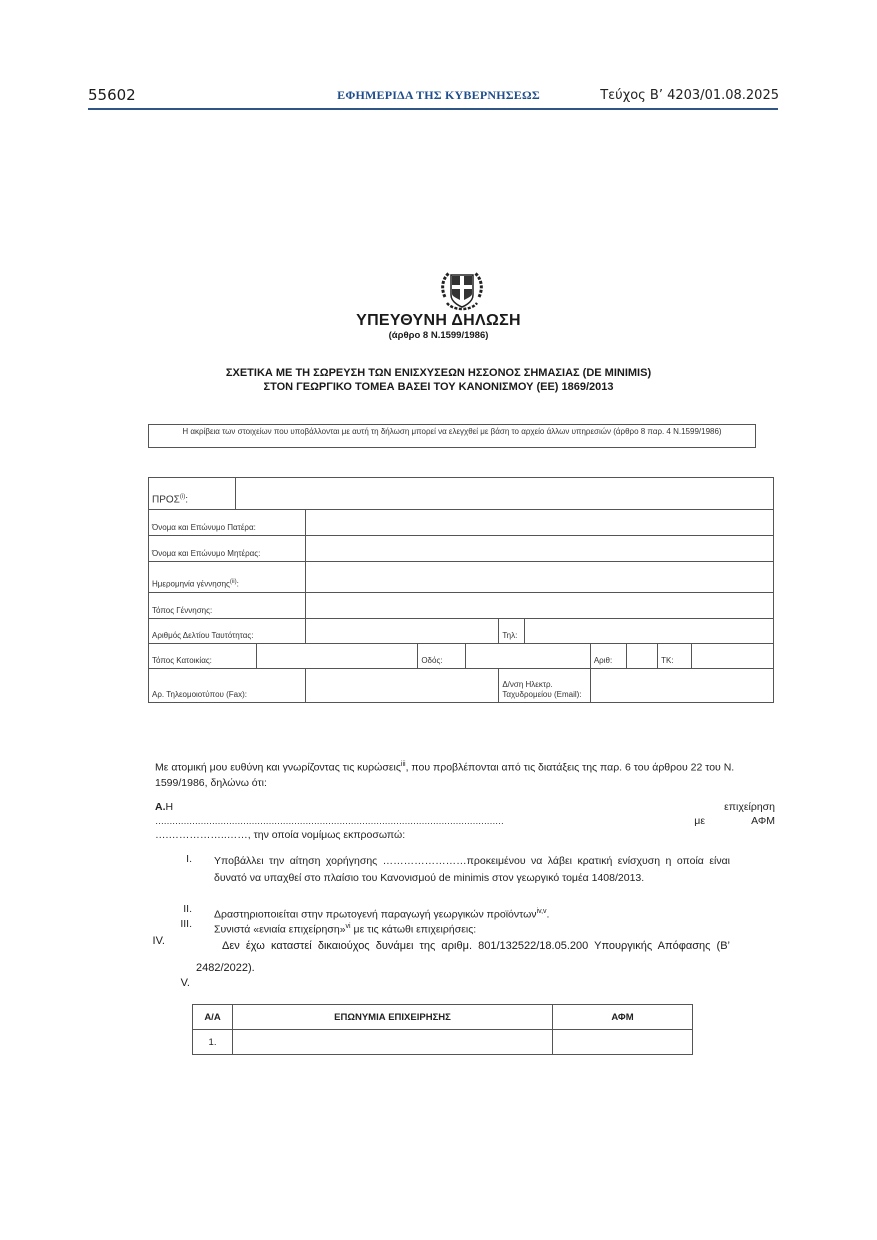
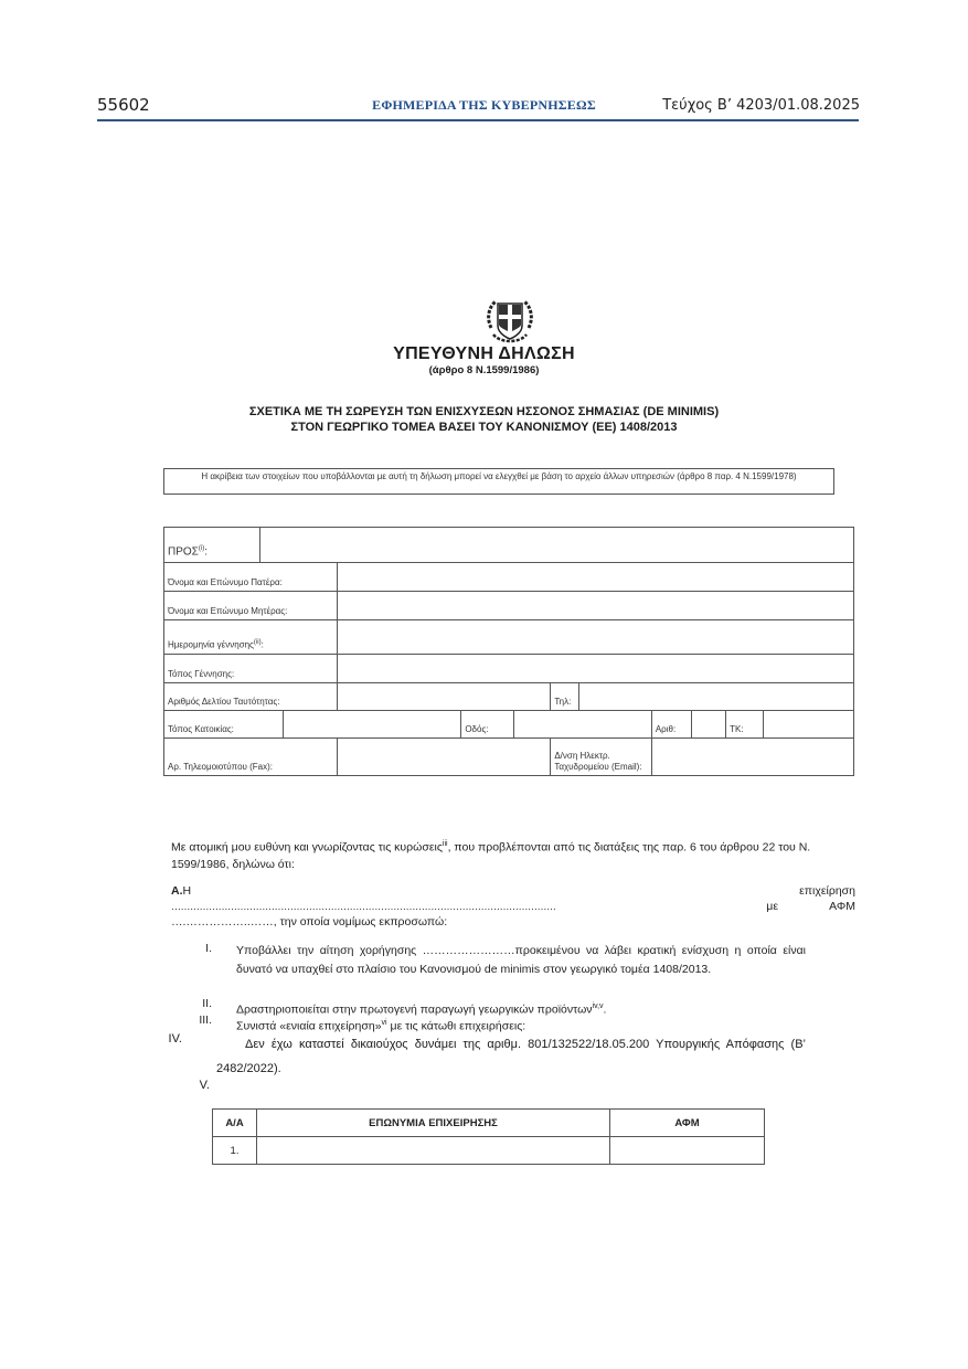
  55602
  ΕΦΗΜΕΡΙΔΑ ΤΗΣ ΚΥΒΕΡΝΗΣΕΩΣ
  Τεύχος Β’ 4203/01.08.2025
  ΥΠΕΥΘΥΝΗ ΔΗΛΩΣΗ
  (άρθρο 8 Ν.1599/1986)
  ΣΧΕΤΙΚΑ ΜΕ ΤΗ ΣΩΡΕΥΣΗ ΤΩΝ ΕΝΙΣΧΥΣΕΩΝ ΗΣΣΟΝΟΣ ΣΗΜΑΣΙΑΣ (DE MINIMIS)
- ΣΤΟΝ ΓΕΩΡΓΙΚΟ ΤΟΜΕΑ ΒΑΣΕΙ ΤΟΥ ΚΑΝΟΝΙΣΜΟΥ (ΕΕ) 1869/2013
+ ΣΤΟΝ ΓΕΩΡΓΙΚΟ ΤΟΜΕΑ ΒΑΣΕΙ ΤΟΥ ΚΑΝΟΝΙΣΜΟΥ (ΕΕ) 1408/2013
- Η ακρίβεια των στοιχείων που υποβάλλονται με αυτή τη δήλωση μπορεί να ελεγχθεί με βάση το αρχείο άλλων υπηρεσιών (άρθρο 8 παρ. 4 Ν.1599/1986)
+ Η ακρίβεια των στοιχείων που υποβάλλονται με αυτή τη δήλωση μπορεί να ελεγχθεί με βάση το αρχείο άλλων υπηρεσιών (άρθρο 8 παρ. 4 Ν.1599/1978)
  Όνομα και Επώνυμο Πατέρα:
  Όνομα και Επώνυμο Μητέρας:
  Ημερομηνία γέννησης :
  Τόπος Γέννησης:
  Αριθμός Δελτίου Ταυτότητας:		Τηλ:
  Τόπος Κατοικίας:		Οδός:		Αριθ:		ΤΚ:
  Αρ. Τηλεομοιοτύπου (Fax):		Δ/νση Ηλεκτρ. Ταχυδρομείου (Email):
  Με ατομική μου ευθύνη και γνωρίζοντας τις κυρώσεις , που προβλέπονται από τις διατάξεις της παρ. 6 του άρθρου 22 του Ν. 1599/1986, δηλώνω ότι:
  Α.Η
  επιχείρηση
  ……………………………………………………………………………………………………………
  με
  ΑΦΜ
  ….……………..……, την οποία νομίμως εκπροσωπώ:
  I.
  Υποβάλλει την αίτηση χορήγησης ……………………προκειμένου να λάβει κρατική ενίσχυση η οποία είναι δυνατό να υπαχθεί στο πλαίσιο του Κανονισμού de minimis στον γεωργικό τομέα 1408/2013.
  II.
  Δραστηριοποιείται στην πρωτογενή παραγωγή γεωργικών προϊόντων .
  III.
  Συνιστά «ενιαία επιχείρηση» με τις κάτωθι επιχειρήσεις:
  IV.
  Δεν έχω καταστεί δικαιούχος δυνάμει της αριθμ. 801/132522/18.05.200 Υπουργικής Απόφασης (Β’ 2482/2022).
  V.
  Α/Α	ΕΠΩΝΥΜΙΑ ΕΠΙΧΕΙΡΗΣΗΣ	ΑΦΜ
  1.
